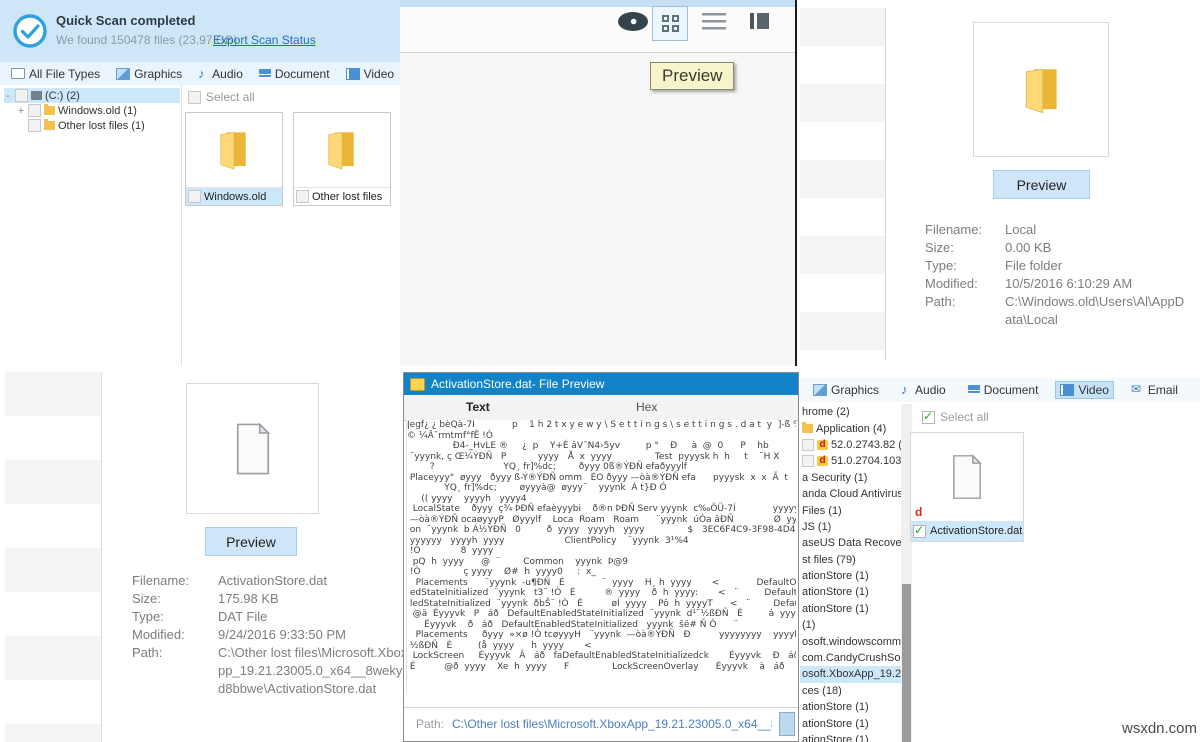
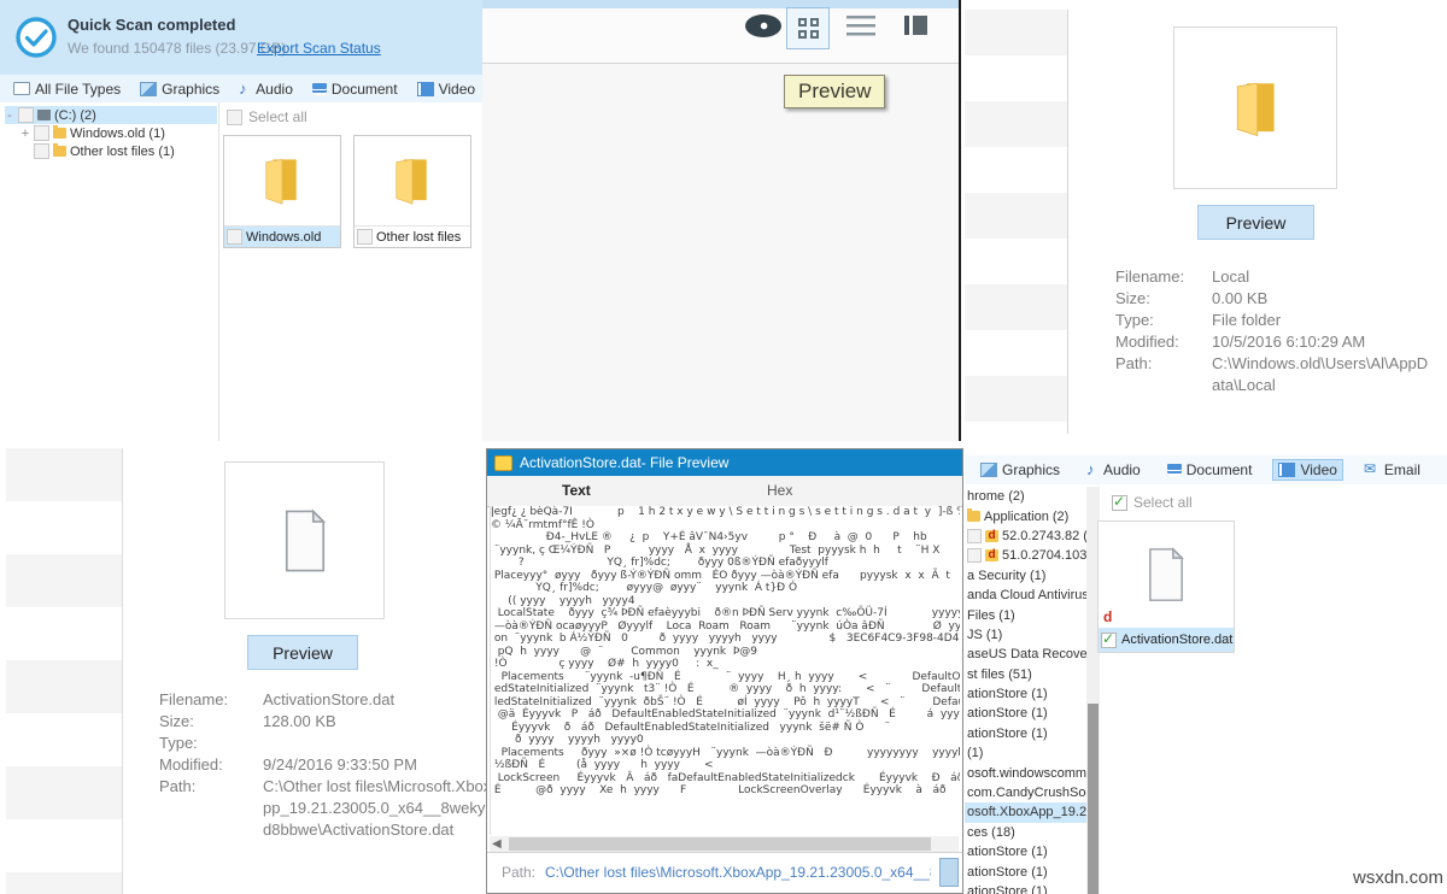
  Quick Scan completed
  We found 150478 files (23.97 GB)
  Export Scan Status
  All File Types
  Graphics
  Audio
  Document
  Video
  -
  (C:) (2)
  +
  Windows.old (1)
  Other lost files (1)
  Select all
  Windows.old
  Other lost files
  Preview
  Preview
  Filename:
  Local
  Size:
  0.00 KB
  Type:
  File folder
  Modified:
  10/5/2016 6:10:29 AM
  Path:
  C:\Windows.old\Users\Al\AppData\Local
  Preview
  Filename:
  ActivationStore.dat
  Size:
- 175.98 KB
+ 128.00 KB
  Type:
- DAT File
  Modified:
  9/24/2016 9:33:50 PM
  Path:
  C:\Other lost files\Microsoft.Xbopp_19.21.23005.0_x64__8wekyd8bbwe\ActivationStore.dat
  ActivationStore.dat- File Preview
  Text
  Hex
  ǀegf¿ ¿ bèQà-7Í p 1 h 2 t x y e w y \ S e t t i n g s \ s e t t i n g s . d a t y ]-ß
  © ¼Ā¯rmtmf°fÊ !Ò
  Đ4-_HvLE ® ¿ p Y+É âV¯N4›5yv p ° Đ à @ 0 P hb
  ¨yyynk, ç Œ¼ÝĐÑ P yyyy Å x yyyy Test pyyysk h h t ¨H X
  ? YQ¸ fr]%dc; ðyyy 0ß®ÝĐÑ efaðyyylf
  Placeyyy° øyyy ðyyy ß-Ý®ÝĐÑ omm ÉO ðyyy —òà®ÝĐÑ efa pyyysk x x Ã t
- YQ¸ fr]%dc; øyyyà@ øyyy¨ yyynk Á t}Đ Ó
+ YQ¸ fr]%dc; øyyy@ øyyy¨ yyynk Á t}Đ Ó
  (( yyyy yyyyh yyyy4
  LocalState ðyyy ç¾ ÞĐÑ efaèyyybi ð®n ÞĐÑ Serv yyynk c‰ÖÜ-7Í yyyy
  —òà®ÝĐÑ ocaøyyyP Øyyylf Loca Roam Roam ¨yyynk úÒa âĐÑ Ø yy
  on ¨yyynk b Á½ÝĐÑ 0 ð yyyy yyyyh yyyy $ 3EC6F4C9-3F98-4D4
- yyyyyy yyyyh yyyy ClientPolicy ¨yyynk 3¹%4
- !Ò 8 yyyy
  pQ h yyyy @ ¨ Common yyynk Þ@9
  !Ò ç yyyy Ø# h yyyy0 : x_
  Placements ¨yyynk -u¶ĐÑ É ¨ yyyy H¸ h yyyy < DefaultO
  edStateInitialized ¨yyynk t3¨ !Ò É ® yyyy ð h yyyy: < ¨ Default
  ledStateInitialized ¨yyynk ðbŠ¨ !Ò É øÍ yyyy Pô h yyyyT < ¨ Defa
  @ä Éyyyvk P áð DefaultEnabledStateInitialized ¨yyynk d¹¨½ßĐÑ É á yyy
  Éyyyvk ð áð DefaultEnabledStateInitialized yyynk šë# Ñ Ò ¨
+ ð yyyy yyyyh yyyy0
  Placements ðyyy »×ø !Ò tcøyyyH ¨yyynk —òà®ÝĐÑ Đ yyyyyyyy yyyy
  ½ßĐÑ É (å yyyy h yyyy <
  LockScreen Éyyyvk Â áð faDefaultEnabledStateInitializedck Éyyyvk Đ á
  É @ð yyyy Xe h yyyy F LockScreenOverlay Éyyyvk à áð
+ ◀
  Path:
  C:\Other lost files\Microsoft.XboxApp_19.21.23005.0_x64__
  Graphics
  Audio
  Document
  Video
  Email
  hrome (2)
- Application (4)
+ Application (2)
  52.0.2743.82
  51.0.2704.103
  a Security (1)
  anda Cloud Antiviru
  Files (1)
  JS (1)
  aseUS Data Recove
- st files (79)
+ st files (51)
  ationStore (1)
  ationStore (1)
  ationStore (1)
  (1)
  osoft.windowscomm
  com.CandyCrushSo
  osoft.XboxApp_19.2
  ces (18)
  ationStore (1)
  ationStore (1)
  ationStore (1)
  Select all
  d
  ActivationStore.dat
  wsxdn.com
